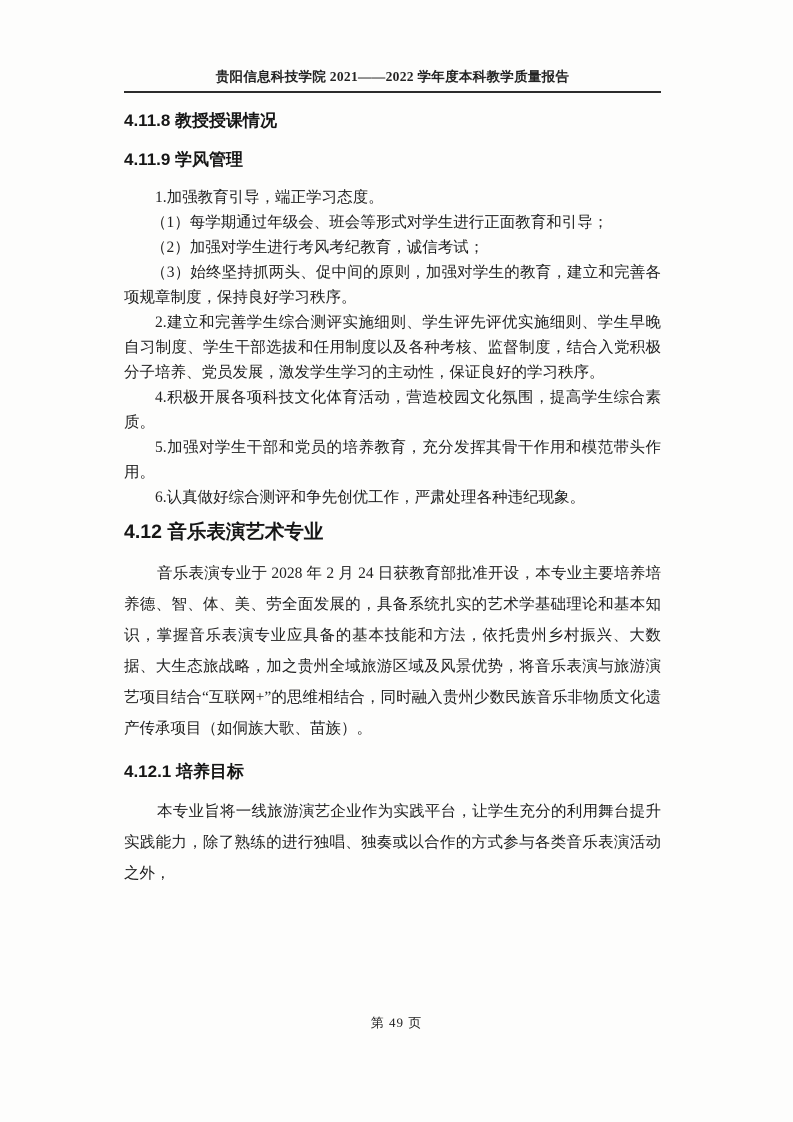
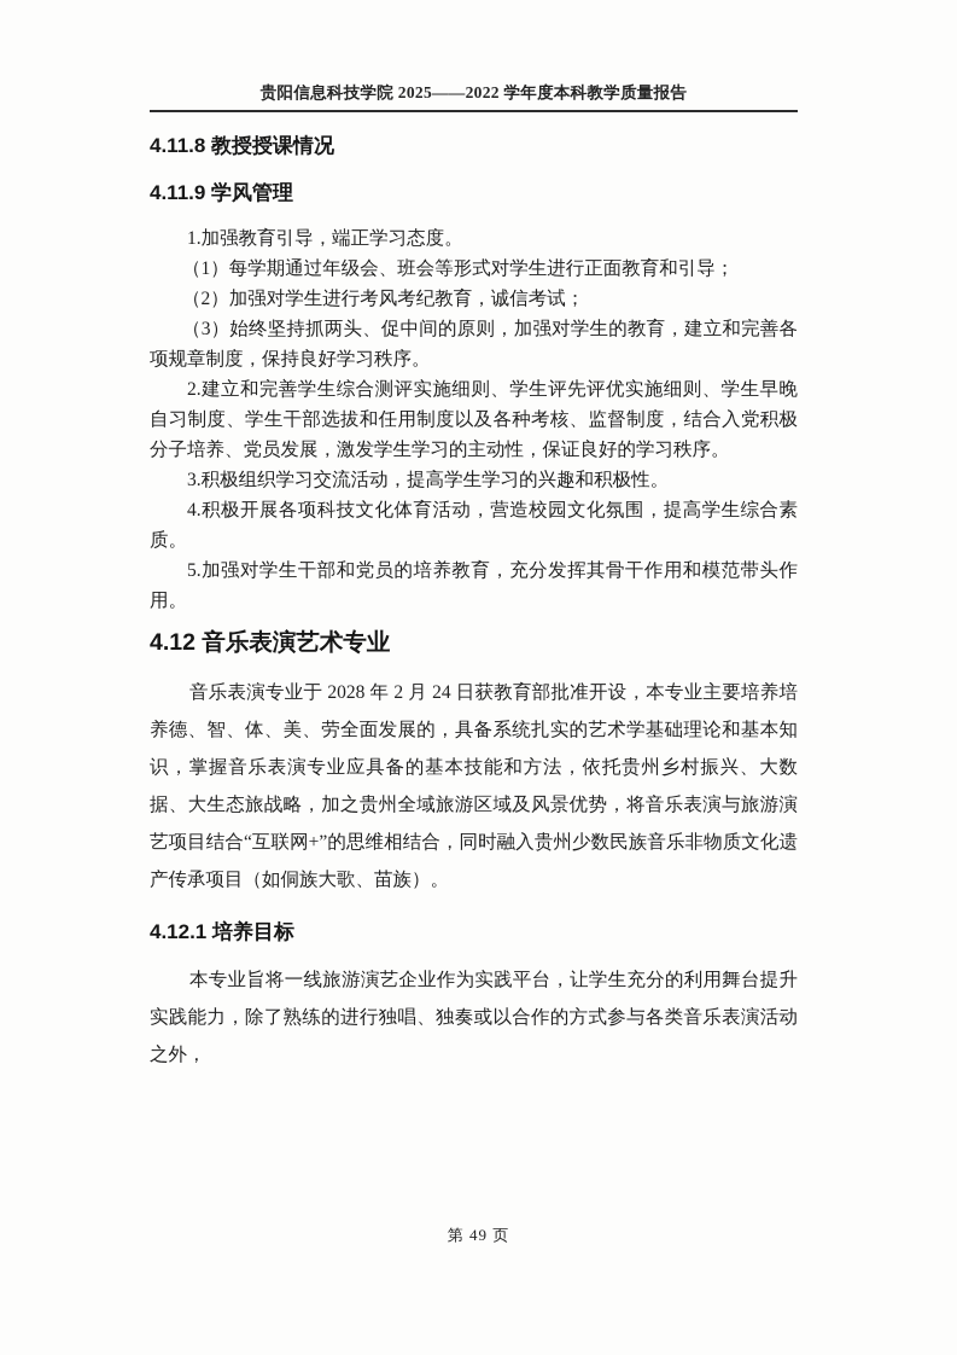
- 贵阳信息科技学院 2021——2022 学年度本科教学质量报告
+ 贵阳信息科技学院 2025——2022 学年度本科教学质量报告
  4.11.8 教授授课情况
  4.11.9 学风管理
  1.加强教育引导，端正学习态度。
  （1）每学期通过年级会、班会等形式对学生进行正面教育和引导；
  （2）加强对学生进行考风考纪教育，诚信考试；
  （3）始终坚持抓两头、促中间的原则，加强对学生的教育，建立和完善各项规章制度，保持良好学习秩序。
  2.建立和完善学生综合测评实施细则、学生评先评优实施细则、学生早晚自习制度、学生干部选拔和任用制度以及各种考核、监督制度，结合入党积极分子培养、党员发展，激发学生学习的主动性，保证良好的学习秩序。
+ 3.积极组织学习交流活动，提高学生学习的兴趣和积极性。
  4.积极开展各项科技文化体育活动，营造校园文化氛围，提高学生综合素质。
  5.加强对学生干部和党员的培养教育，充分发挥其骨干作用和模范带头作用。
- 6.认真做好综合测评和争先创优工作，严肃处理各种违纪现象。
  4.12 音乐表演艺术专业
  音乐表演专业于 2028 年 2 月 24 日获教育部批准开设，本专业主要培养培养德、智、体、美、劳全面发展的，具备系统扎实的艺术学基础理论和基本知识，掌握音乐表演专业应具备的基本技能和方法，依托贵州乡村振兴、大数据、大生态旅战略，加之贵州全域旅游区域及风景优势，将音乐表演与旅游演艺项目结合“互联网+”的思维相结合，同时融入贵州少数民族音乐非物质文化遗产传承项目（如侗族大歌、苗族）。
  4.12.1 培养目标
  本专业旨将一线旅游演艺企业作为实践平台，让学生充分的利用舞台提升实践能力，除了熟练的进行独唱、独奏或以合作的方式参与各类音乐表演活动之外，
  第 49 页
